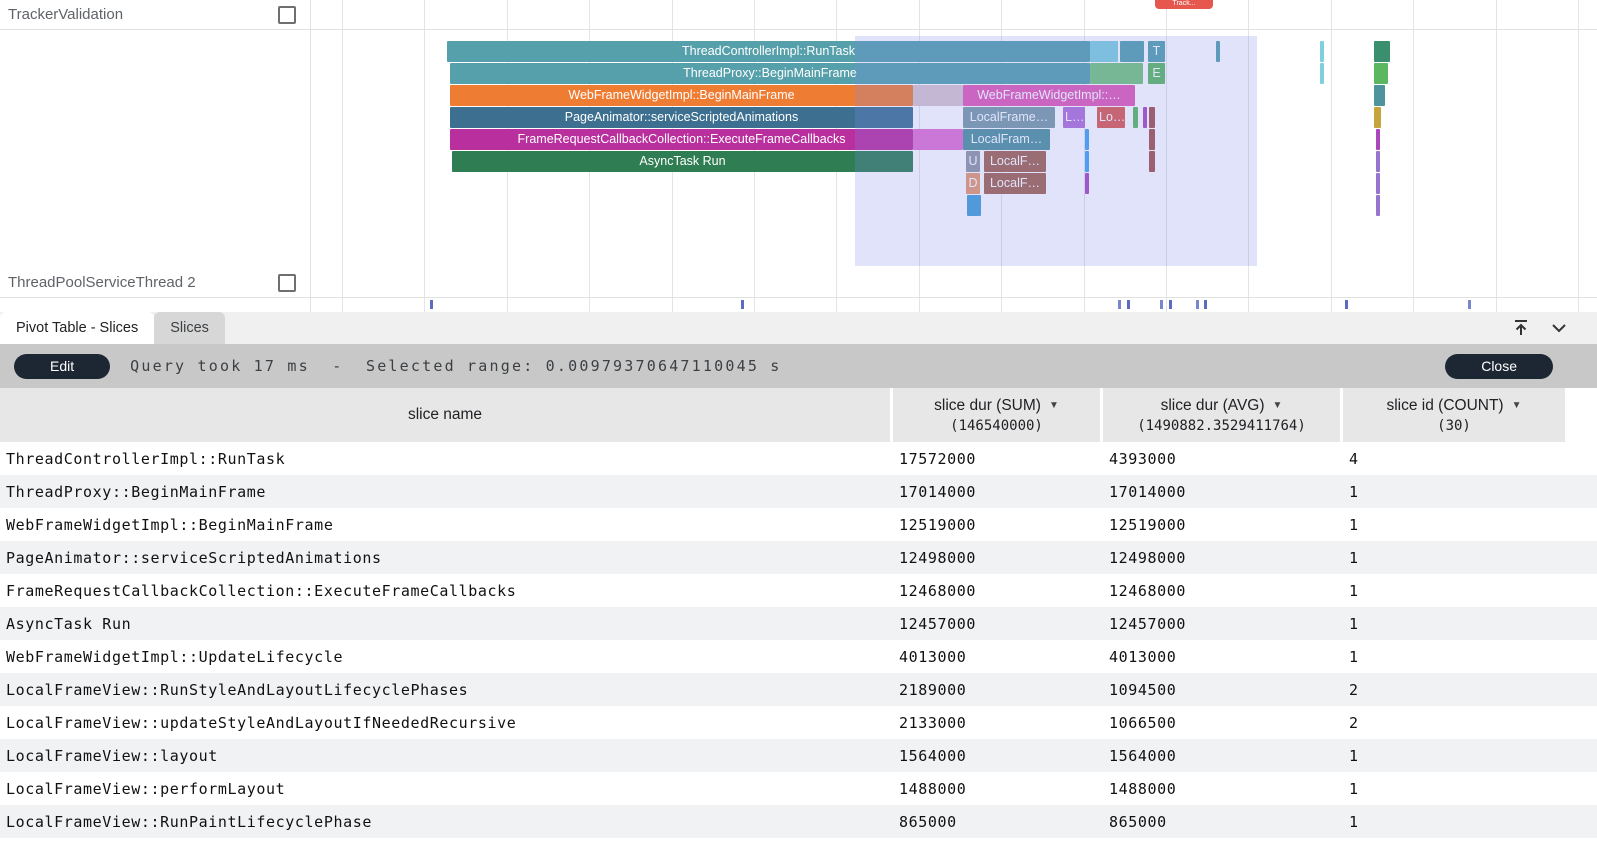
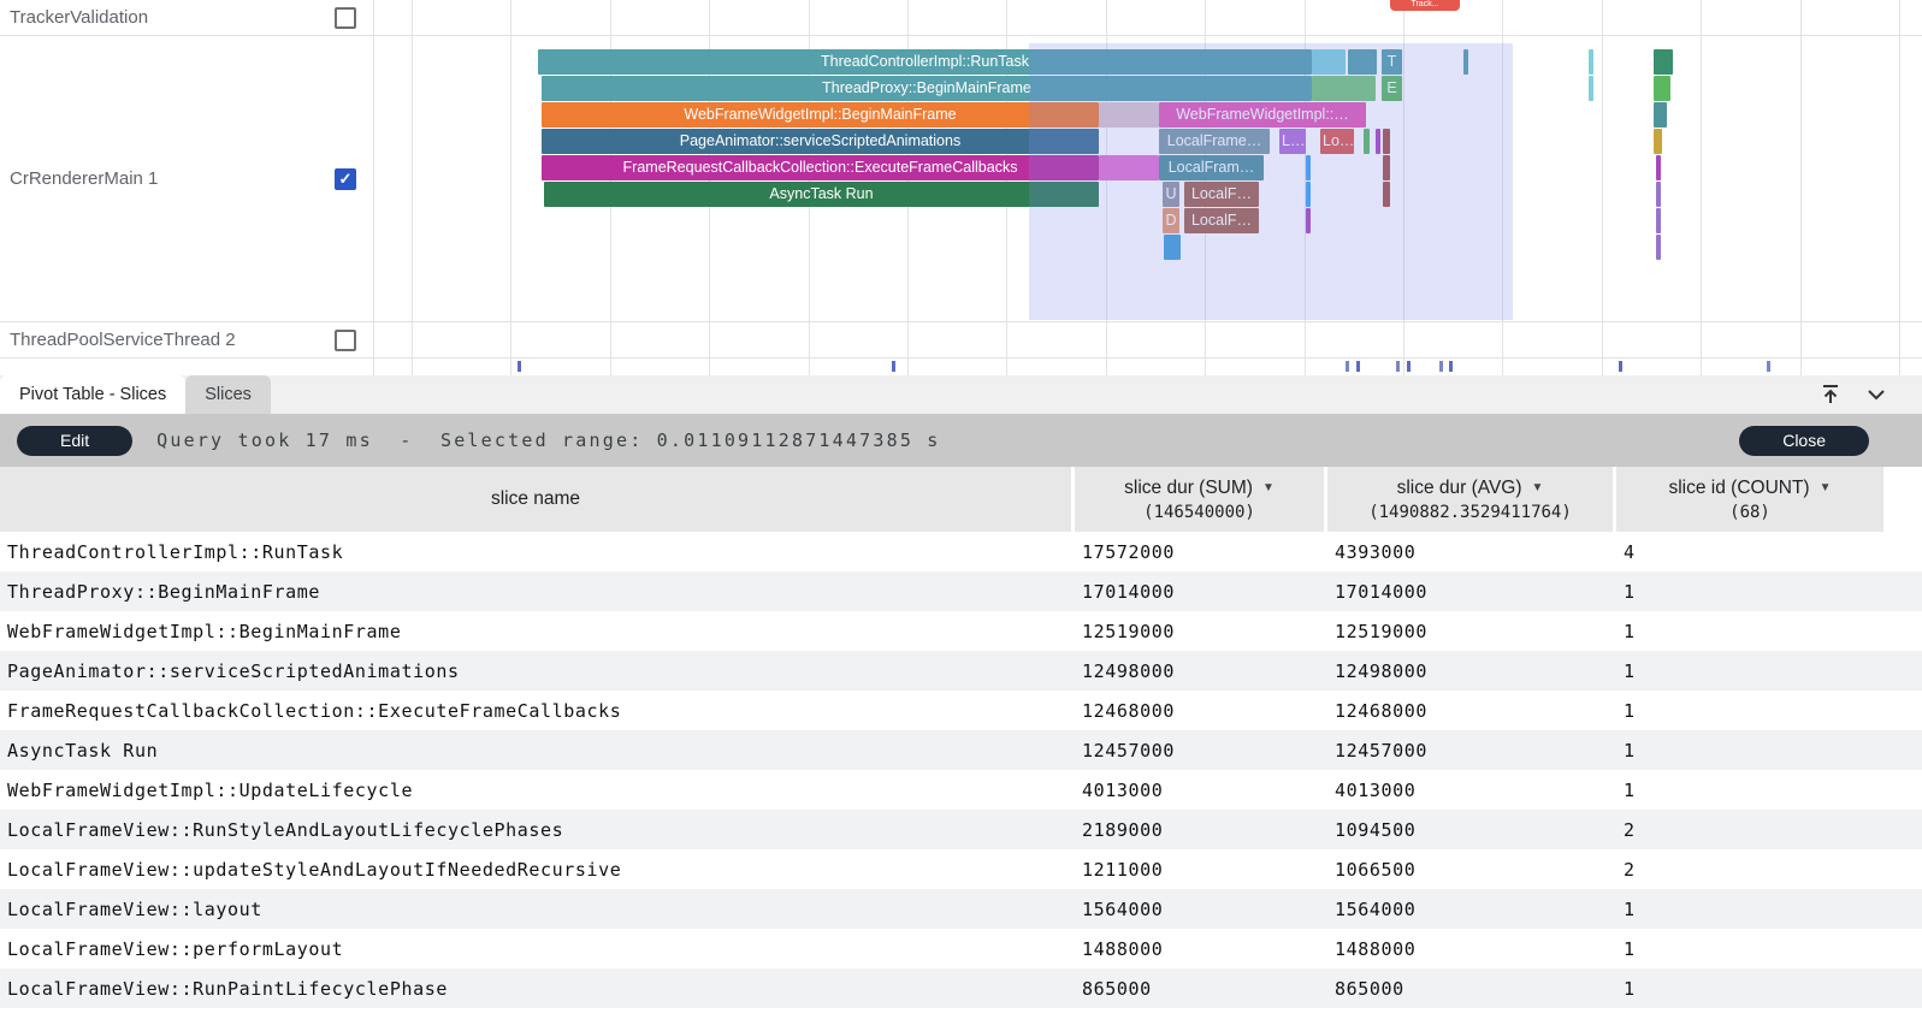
  ThreadControllerImpl::RunTask
  T
  ThreadProxy::BeginMainFrame
  E
  WebFrameWidgetImpl::BeginMainFrame
  WebFrameWidgetImpl::…
  PageAnimator::serviceScriptedAnimations
  LocalFrame…
  L…
  Lo…
  FrameRequestCallbackCollection::ExecuteFrameCallbacks
  LocalFram…
  AsyncTask Run
  U
  LocalF…
  D
  LocalF…
  TrackerValidation
+ CrRendererMain 1
  ThreadPoolServiceThread 2
  Pivot Table - Slices
  Slices
  Edit
- Query took 17 ms - Selected range: 0.00979370647110045 s
+ Query took 17 ms - Selected range: 0.01109112871447385 s
  Close
  slice name
  slice dur (SUM)
  ▼
  (146540000)
  slice dur (AVG)
  ▼
  (1490882.3529411764)
  slice id (COUNT)
  ▼
- (30)
+ (68)
  ThreadControllerImpl::RunTask
  17572000
  4393000
  4
  ThreadProxy::BeginMainFrame
  17014000
  17014000
  1
  WebFrameWidgetImpl::BeginMainFrame
  12519000
  12519000
  1
  PageAnimator::serviceScriptedAnimations
  12498000
  12498000
  1
  FrameRequestCallbackCollection::ExecuteFrameCallbacks
  12468000
  12468000
  1
  AsyncTask Run
  12457000
  12457000
  1
  WebFrameWidgetImpl::UpdateLifecycle
  4013000
  4013000
  1
  LocalFrameView::RunStyleAndLayoutLifecyclePhases
  2189000
  1094500
  2
  LocalFrameView::updateStyleAndLayoutIfNeededRecursive
- 2133000
+ 1211000
  1066500
  2
  LocalFrameView::layout
  1564000
  1564000
  1
  LocalFrameView::performLayout
  1488000
  1488000
  1
  LocalFrameView::RunPaintLifecyclePhase
  865000
  865000
  1
